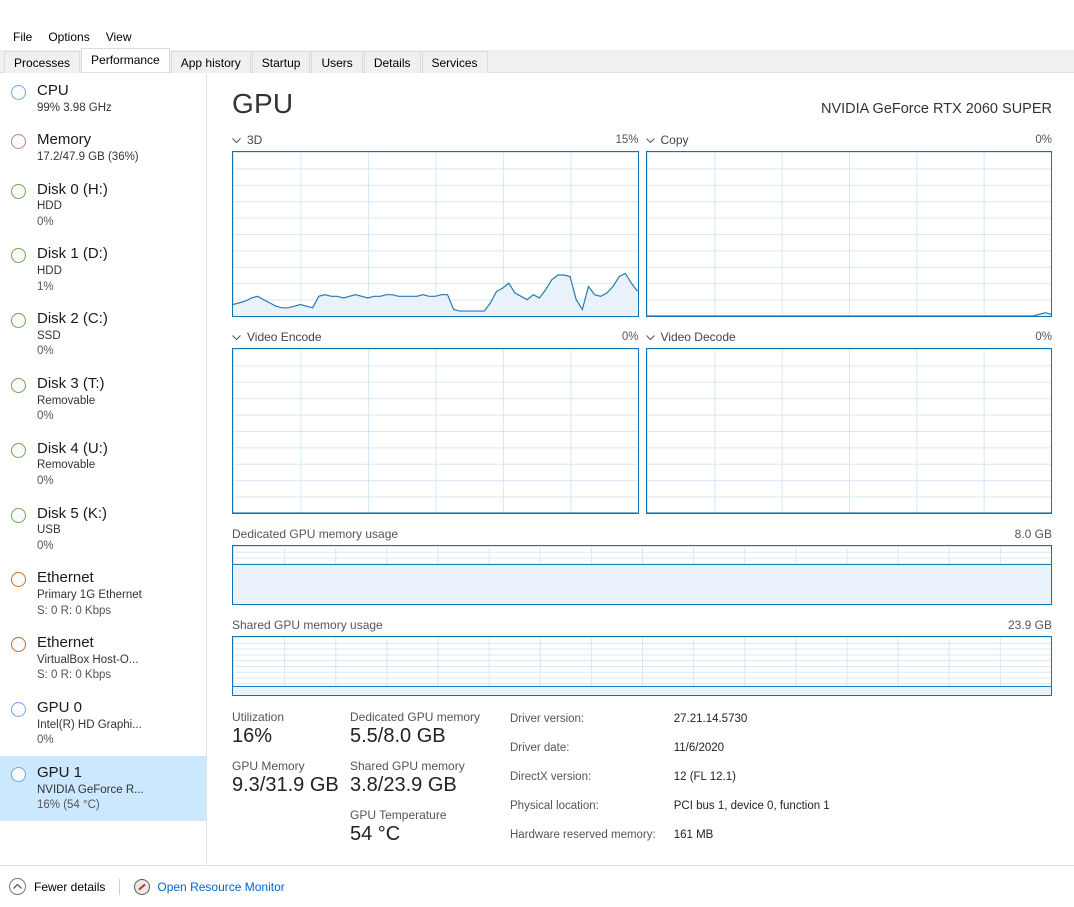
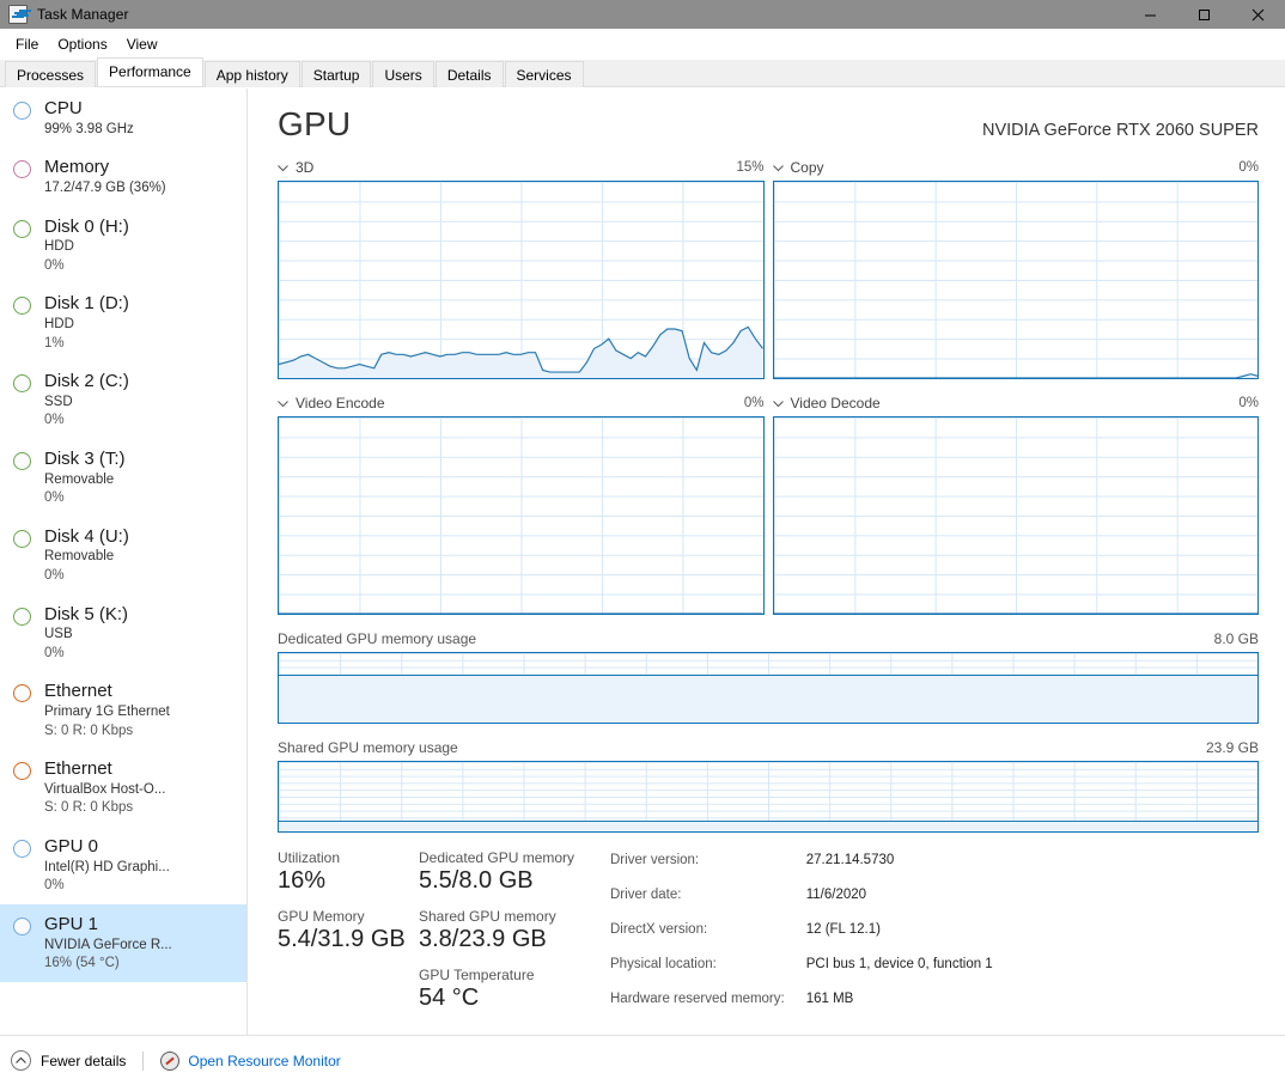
+ Task Manager
  File
  Options
  View
  Processes
  Performance
  App history
  Startup
  Users
  Details
  Services
  CPU
  99% 3.98 GHz
  Memory
  17.2/47.9 GB (36%)
  Disk 0 (H:)
  HDD
  0%
  Disk 1 (D:)
  HDD
  1%
  Disk 2 (C:)
  SSD
  0%
  Disk 3 (T:)
  Removable
  0%
  Disk 4 (U:)
  Removable
  0%
  Disk 5 (K:)
  USB
  0%
  Ethernet
  Primary 1G Ethernet
  S: 0 R: 0 Kbps
  Ethernet
  VirtualBox Host-O...
  S: 0 R: 0 Kbps
  GPU 0
  Intel(R) HD Graphi...
  0%
  GPU 1
  NVIDIA GeForce R...
  16% (54 °C)
  GPU
  NVIDIA GeForce RTX 2060 SUPER
  3D
  15%
  Copy
  0%
  Video Encode
  0%
  Video Decode
  0%
  Dedicated GPU memory usage
  8.0 GB
  Shared GPU memory usage
  23.9 GB
  Utilization
  16%
  GPU Memory
- 9.3/31.9 GB
+ 5.4/31.9 GB
  Dedicated GPU memory
  5.5/8.0 GB
  Shared GPU memory
  3.8/23.9 GB
  GPU Temperature
  54 °C
  Driver version:	27.21.14.5730
  Driver date:	11/6/2020
  DirectX version:	12 (FL 12.1)
  Physical location:	PCI bus 1, device 0, function 1
  Hardware reserved memory:	161 MB
  Fewer details
  Open Resource Monitor
